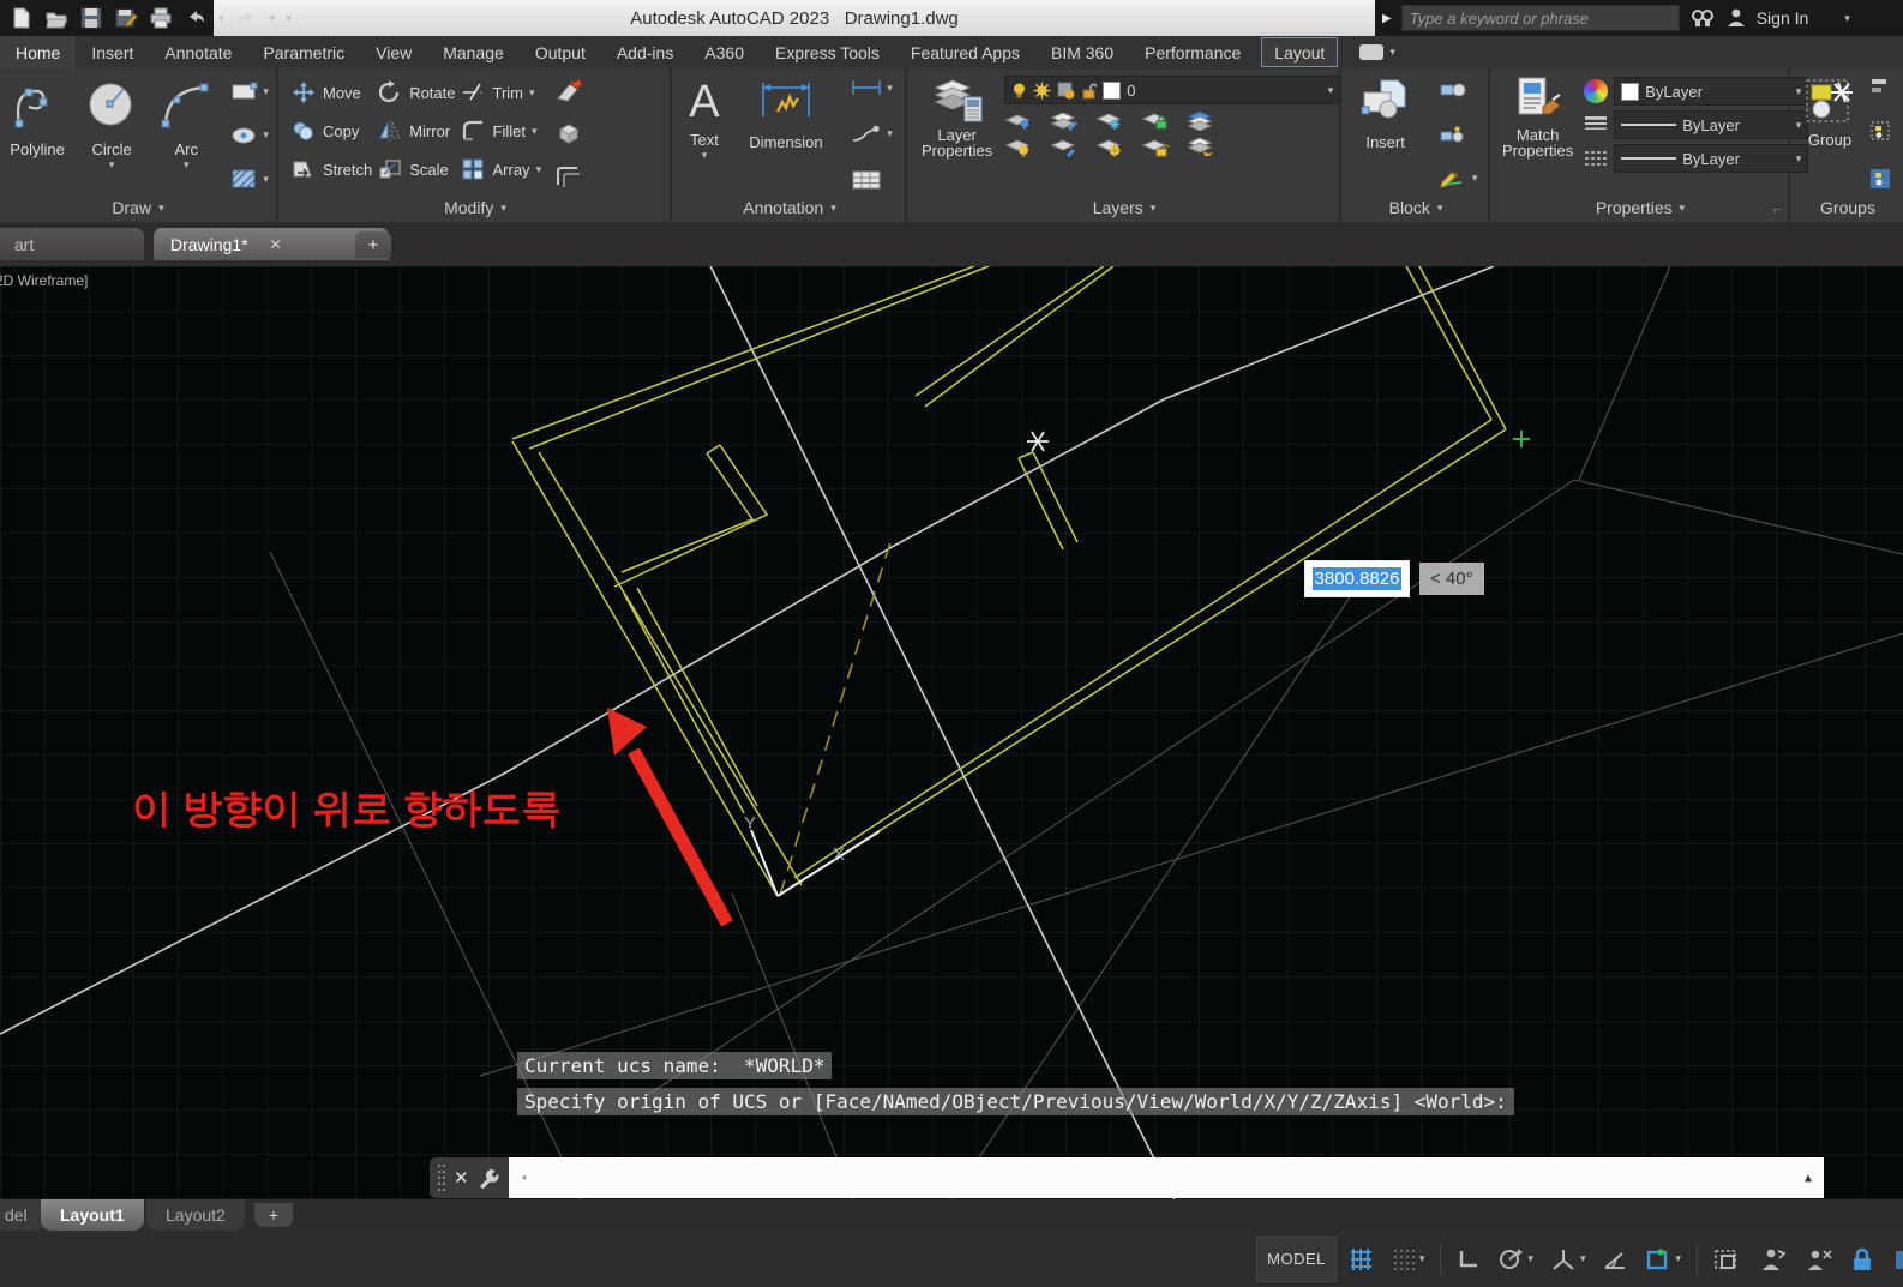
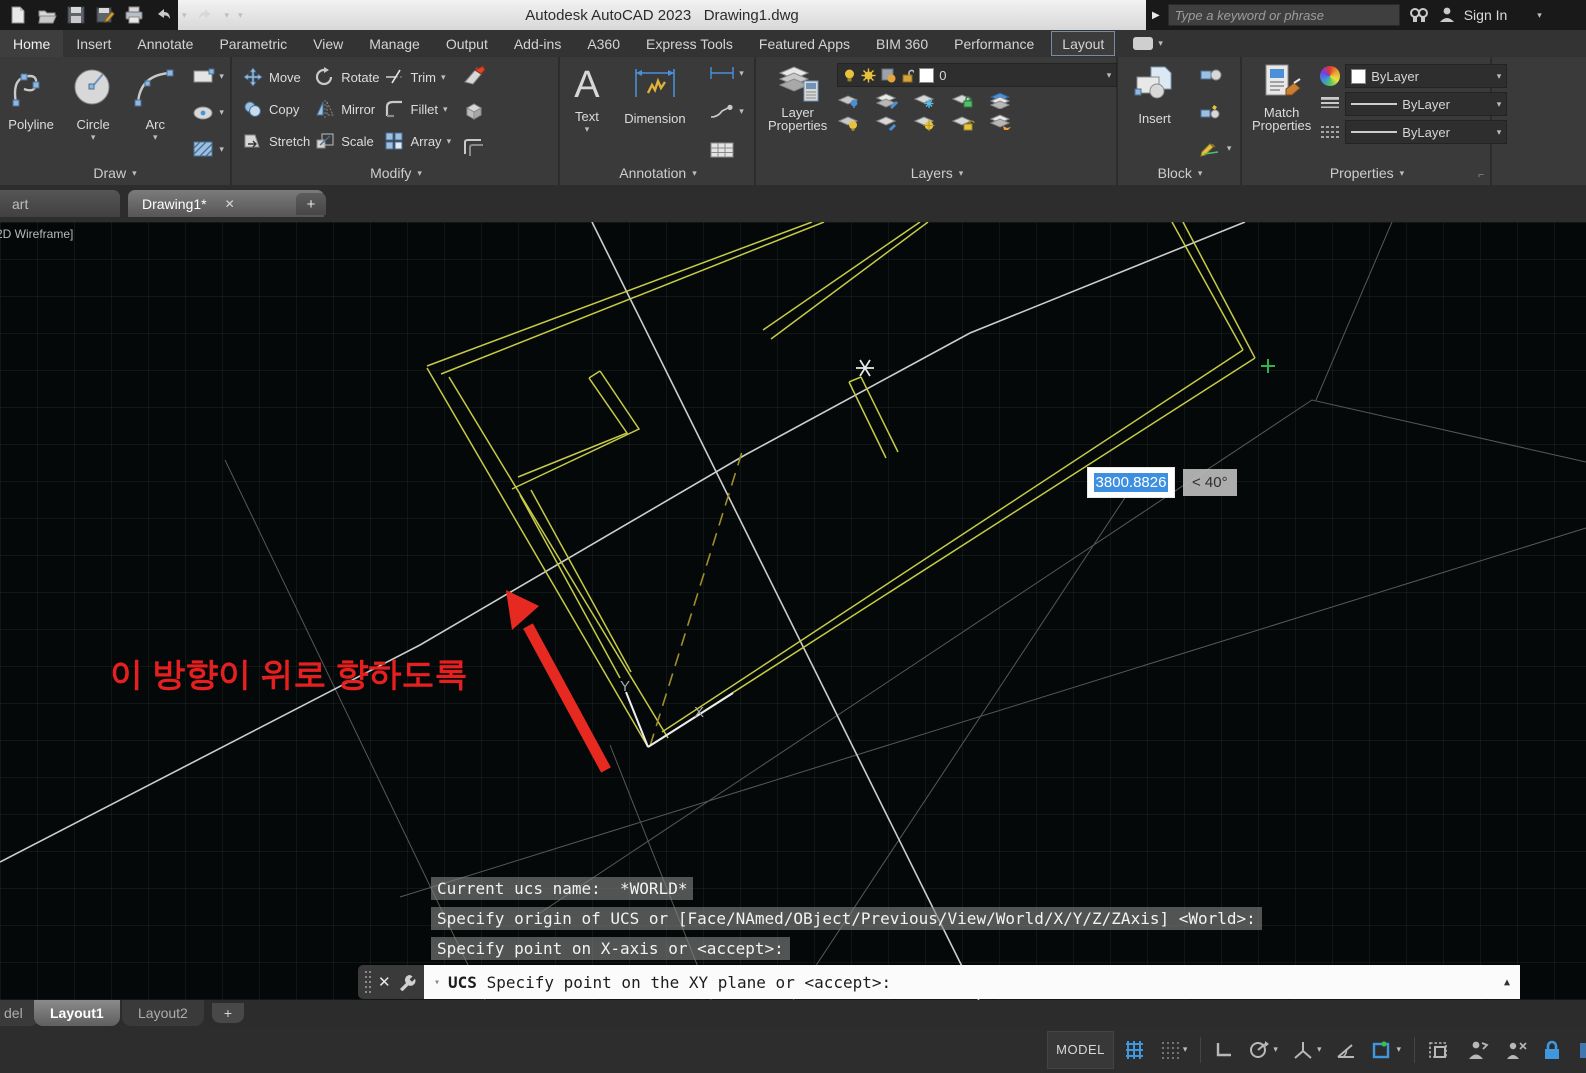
  Autodesk AutoCAD 2023 Drawing1.dwg
  ▾
  ▾
  ▾
  ▶
  Type a keyword or phrase
  Sign In
  ▾
  Home
  Insert
  Annotate
  Parametric
  View
  Manage
  Output
  Add-ins
  A360
  Express Tools
  Featured Apps
  BIM 360
  Performance
  Layout
  ▾
  Polyline
  Circle
  ▾
  Arc
  ▾
  ▾
  ▾
  ▾
  Draw
  ▾
  Move
  Copy
  Stretch
  Rotate
  Mirror
  Scale
  Trim
  ▾
  Fillet
  ▾
  Array
  ▾
  Modify
  ▾
  A
  Text
  ▾
  Dimension
  ▾
  ▾
  Annotation
  ▾
  Layer Properties
  0
  ▾
  Layers
  ▾
  Insert
  ▾
  Block
  ▾
  Match Properties
  ByLayer
  ▾
  ByLayer
  ▾
  ByLayer
  ▾
  Properties
  ▾
  ⌐
- Group
- Groups
  art
  Drawing1*
  ✕
  +
  D Wireframe]
  Y
  X
  3800.8826
  < 40°
  Current ucs name: *WORLD*
  Specify origin of UCS or [Face/NAmed/OBject/Previous/View/World/X/Y/Z/ZAxis] <World>:
+ Specify point on X-axis or <accept>:
  이 방향이 위로 향하도록
  ✕
  ▾
+ UCS Specify point on the XY plane or <accept>:
  ▲
  del
  Layout1
  Layout2
  +
  MODEL
  ▾
  ▾
  ▾
  ▾
